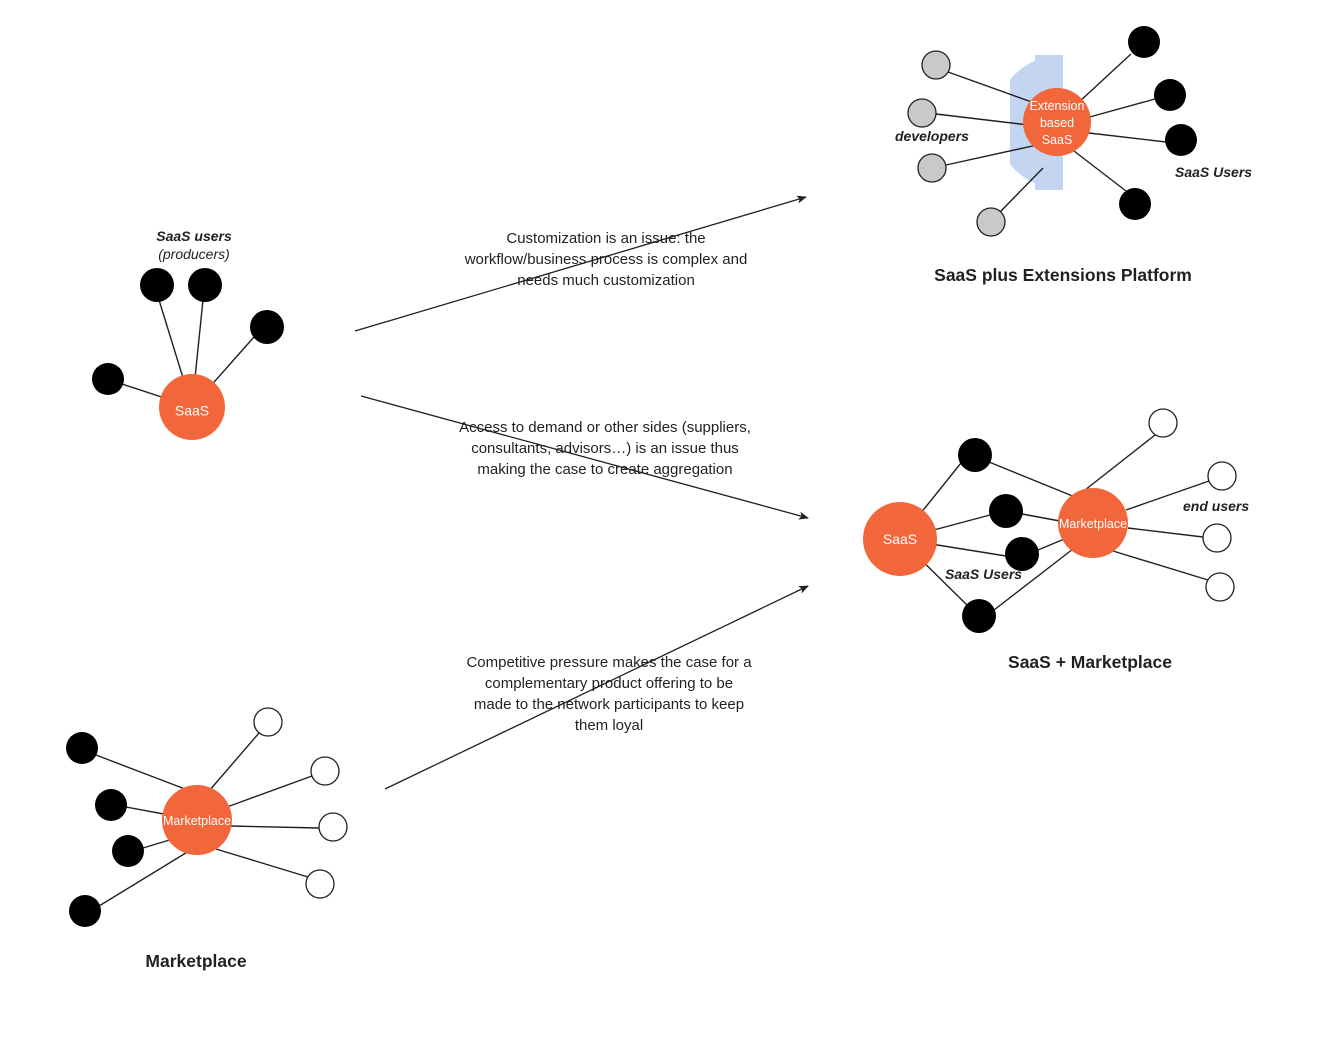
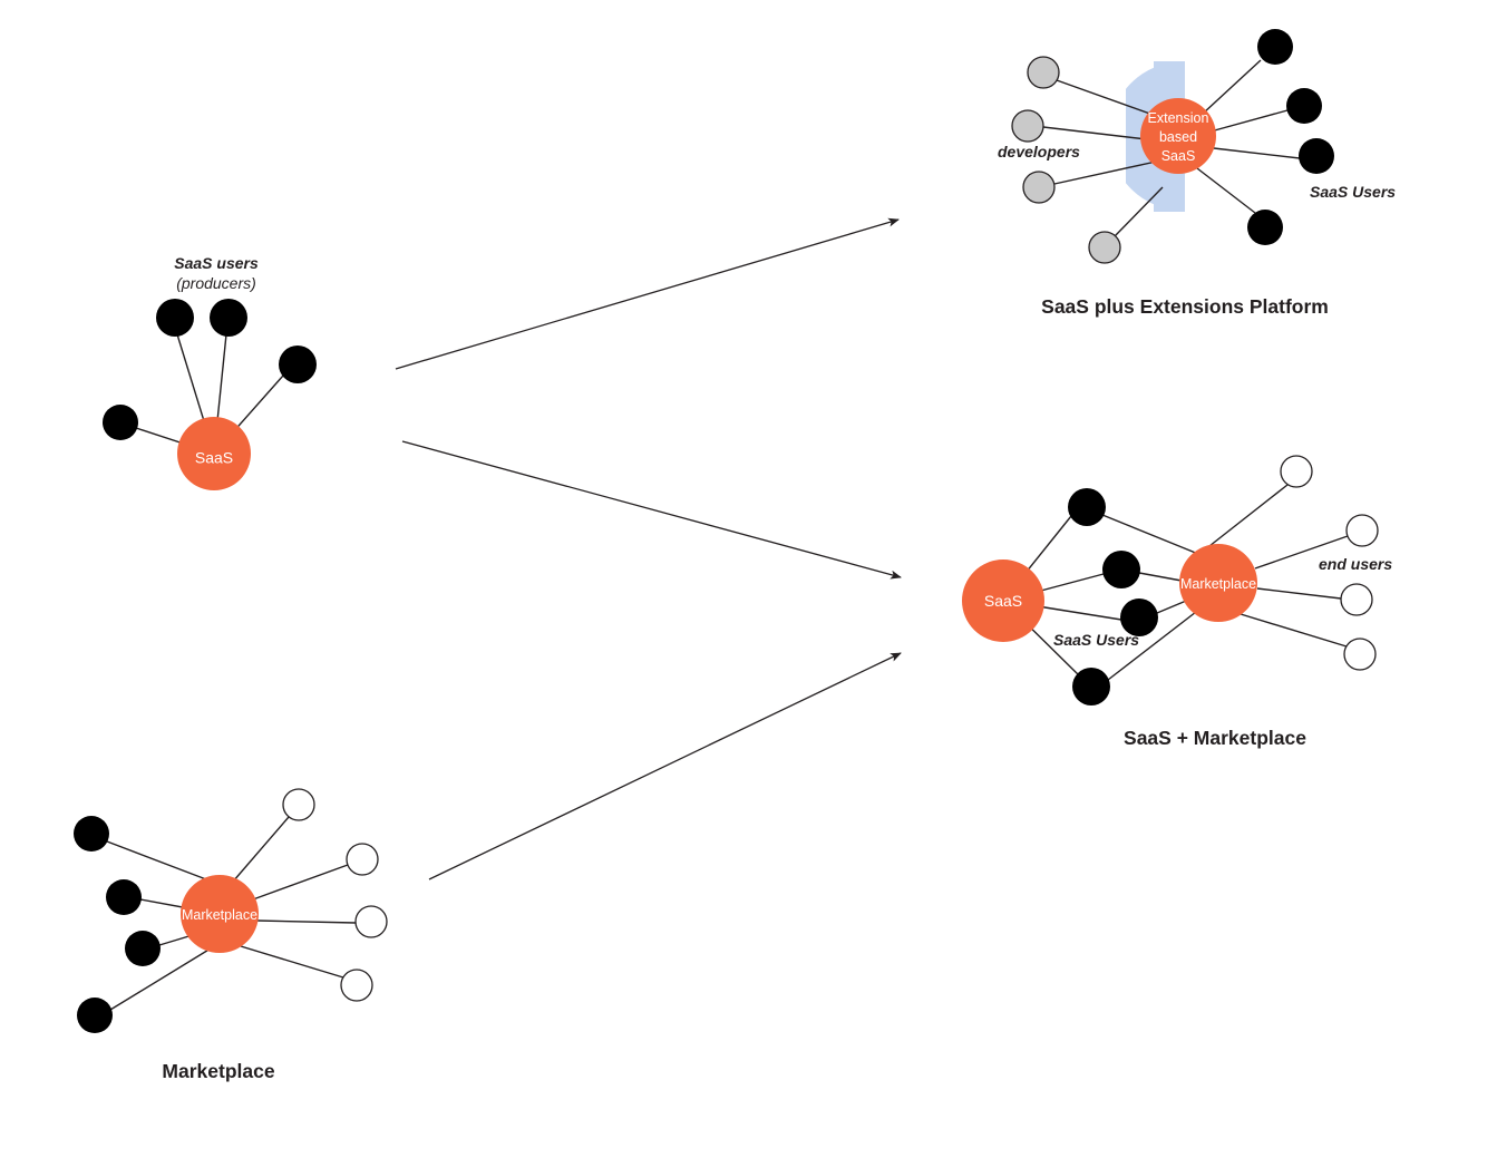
  SaaS
  SaaS users
  (producers)
  Extension
  based
  SaaS
  developers
  SaaS Users
  SaaS plus Extensions Platform
  SaaS
  Marketplace
  SaaS Users
  end users
  SaaS + Marketplace
  Marketplace
  Marketplace
- Customization is an issue: the
- workflow/business process is complex and
- needs much customization
- Access to demand or other sides (suppliers,
- consultants, advisors…) is an issue thus
- making the case to create aggregation
- Competitive pressure makes the case for a
- complementary product offering to be
- made to the network participants to keep
- them loyal
